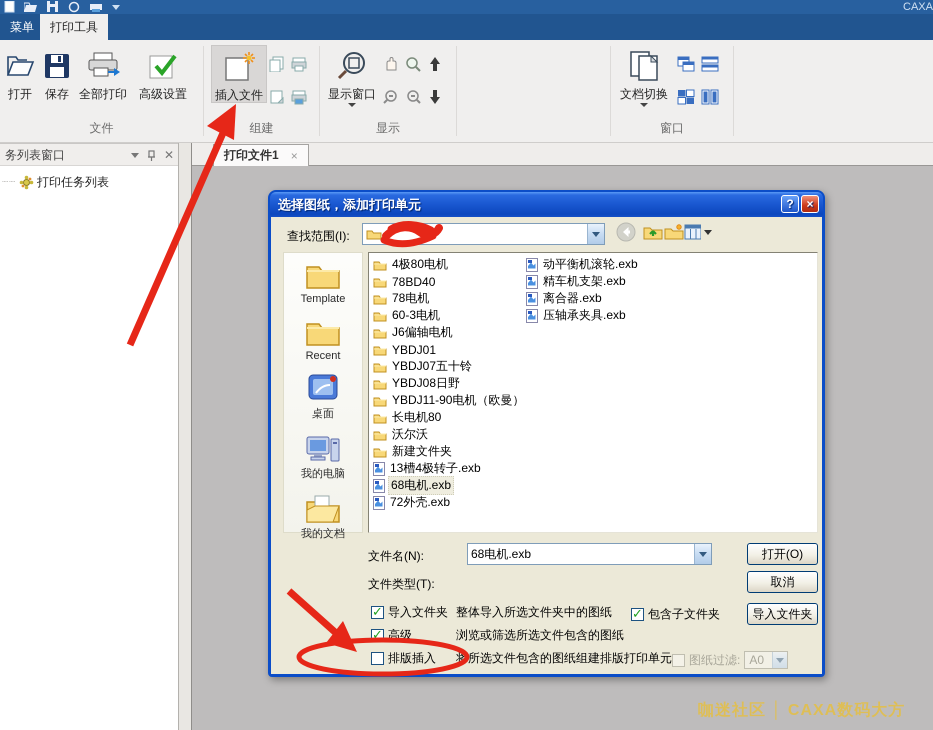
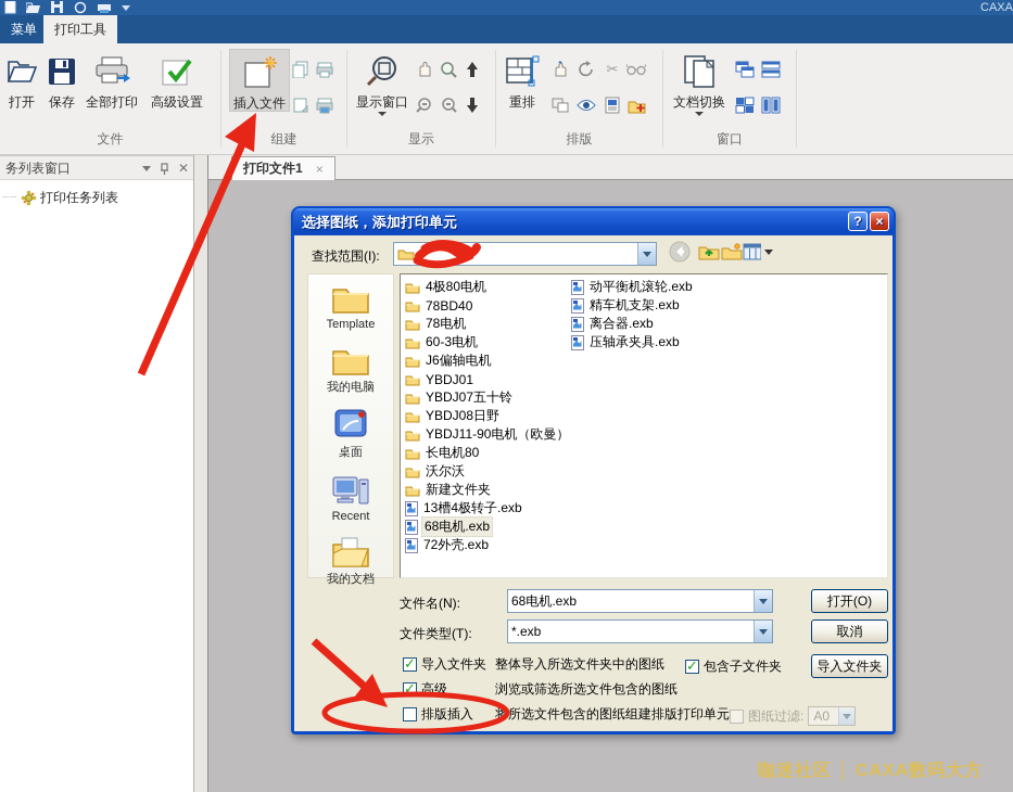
  CAXA
  菜单
  打印工具
  打开
  保存
  全部打印
  高级设置
  文件
  插入文件
  组建
  显示窗口
  显示
+ 重排
+ ✂
+ 排版
  文档切换
  窗口
  务列表窗口
  ✕
  ┈┈
  打印任务列表
  打印文件1
  ×
  选择图纸，添加打印单元
  ?
  ×
  查找范围(I):
  Template
- Recent
+ 我的电脑
  桌面
- 我的电脑
+ Recent
  我的文档
  4极80电机
  78BD40
  78电机
  60-3电机
  J6偏轴电机
  YBDJ01
  YBDJ07五十铃
  YBDJ08日野
  YBDJ11-90电机（欧曼）
  长电机80
  沃尔沃
  新建文件夹
  13槽4极转子.exb
  68电机.exb
  72外壳.exb
  动平衡机滚轮.exb
  精车机支架.exb
  离合器.exb
  压轴承夹具.exb
  文件名(N):
  68电机.exb
  打开(O)
  文件类型(T):
+ *.exb
  取消
  导入文件夹
  整体导入所选文件夹中的图纸
  高级
  浏览或筛选所选文件包含的图纸
  排版插入
  将所选文件包含的图纸组建排版打印单元
  包含子文件夹
  导入文件夹
  图纸过滤:
  A0
  咖迷社区 │ CAXA数码大方
